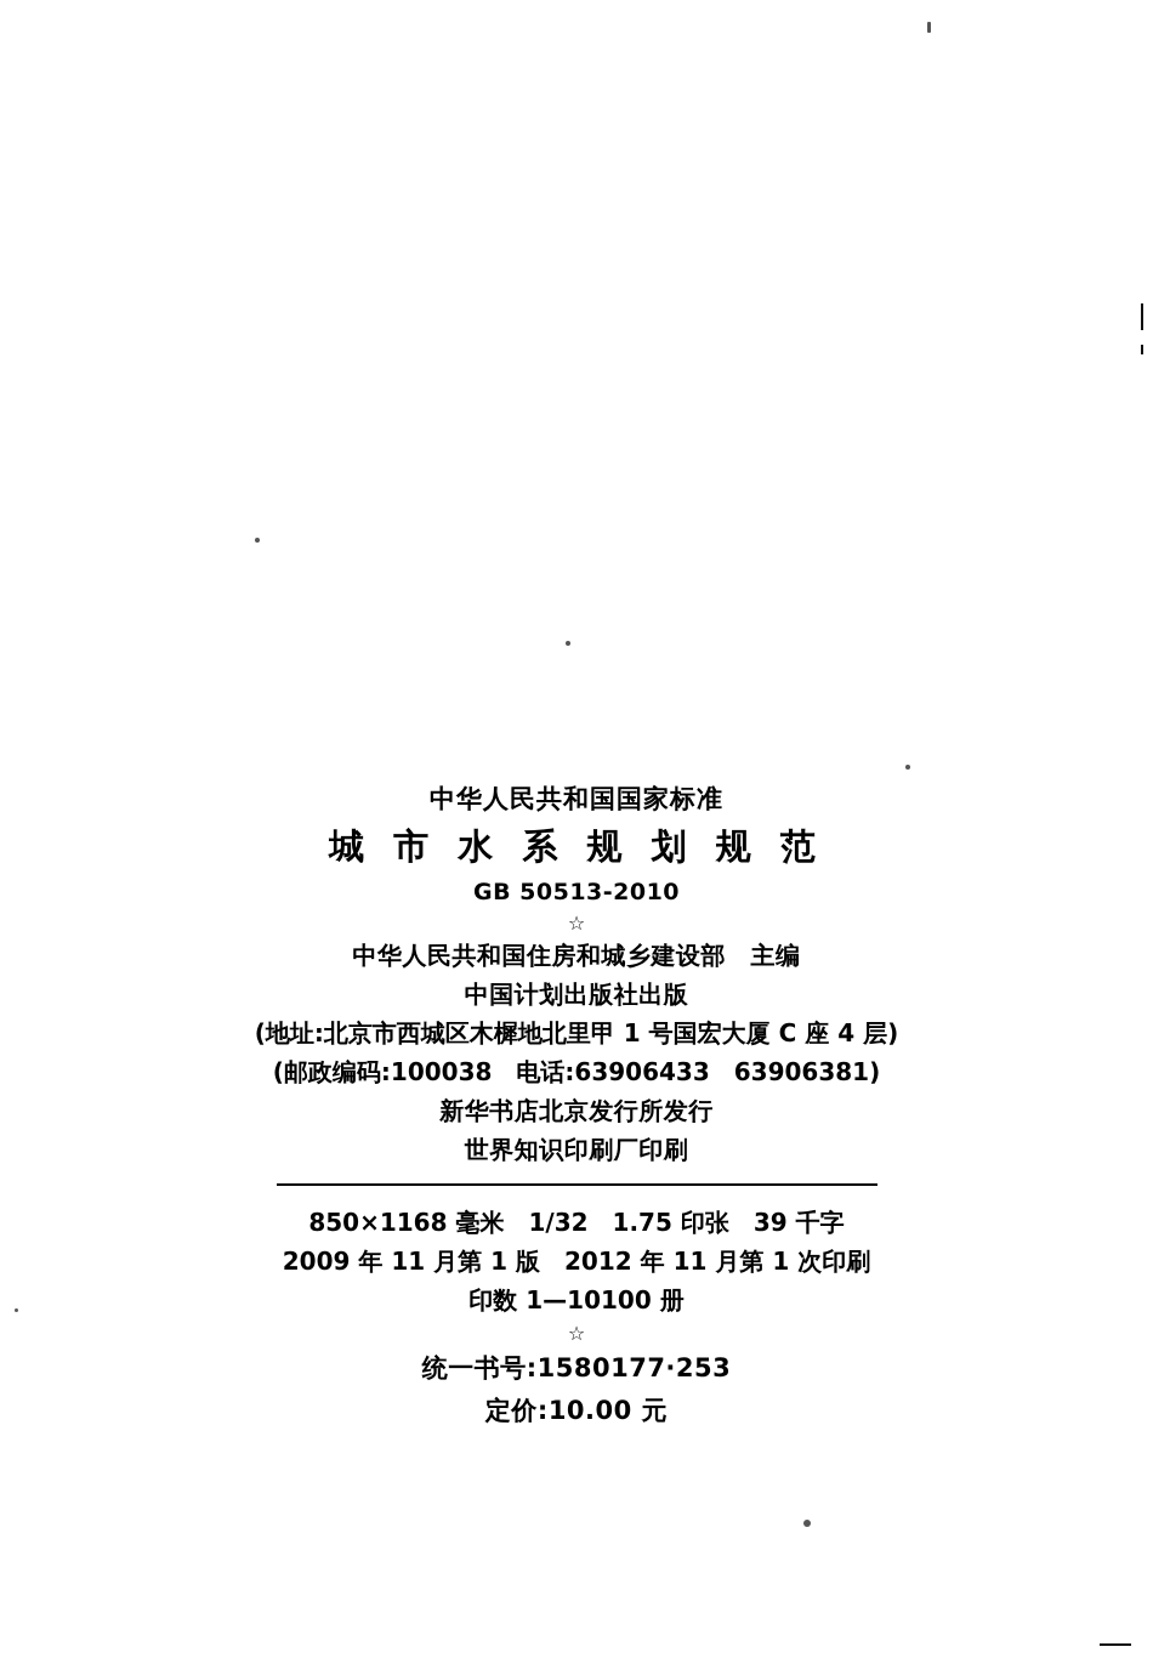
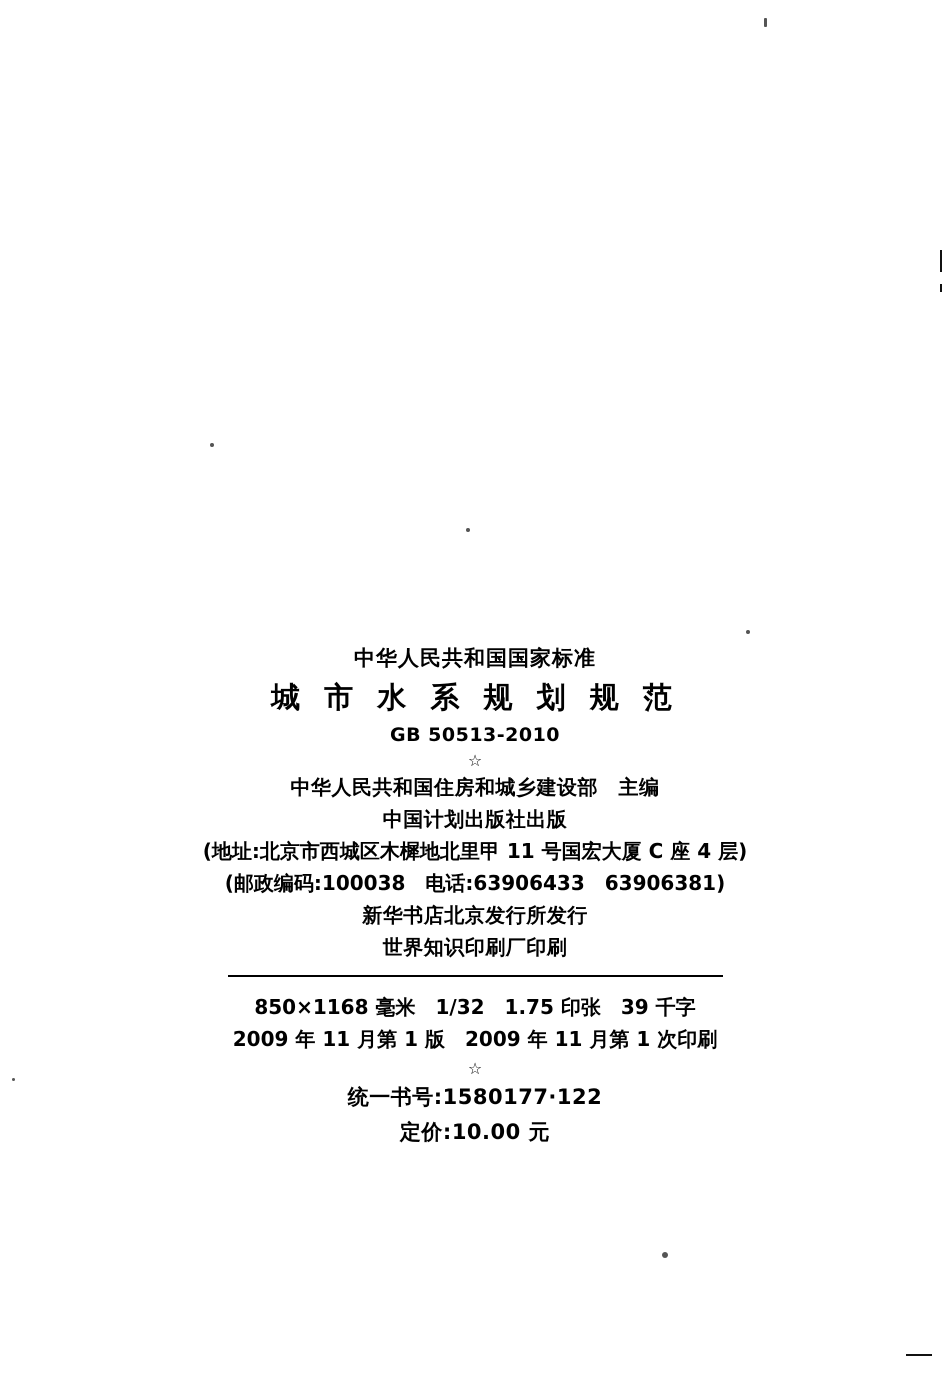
  中华人民共和国国家标准
  城 市 水 系 规 划 规 范
  GB 50513-2010
  ☆
  中华人民共和国住房和城乡建设部 主编
  中国计划出版社出版
- (地址:北京市西城区木樨地北里甲 1 号国宏大厦 C 座 4 层)
+ (地址:北京市西城区木樨地北里甲 11 号国宏大厦 C 座 4 层)
  (邮政编码:100038 电话:63906433 63906381)
  新华书店北京发行所发行
  世界知识印刷厂印刷
  850×1168 毫米 1/32 1.75 印张 39 千字
- 2009 年 11 月第 1 版 2012 年 11 月第 1 次印刷
+ 2009 年 11 月第 1 版 2009 年 11 月第 1 次印刷
- 印数 1—10100 册
  ☆
- 统一书号:1580177·253
+ 统一书号:1580177·122
  定价:10.00 元
